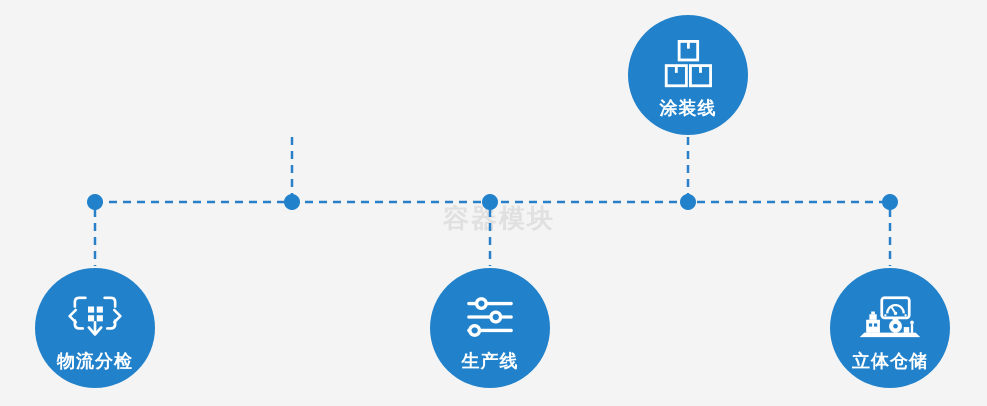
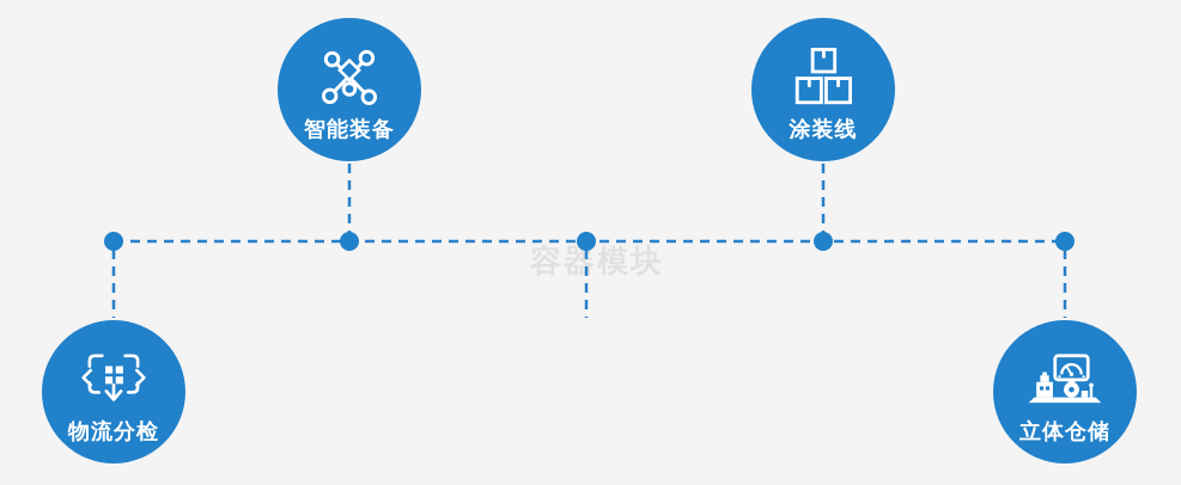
  容器模块
+ 智能装备
  涂装线
  物流分检
- 生产线
  立体仓储
